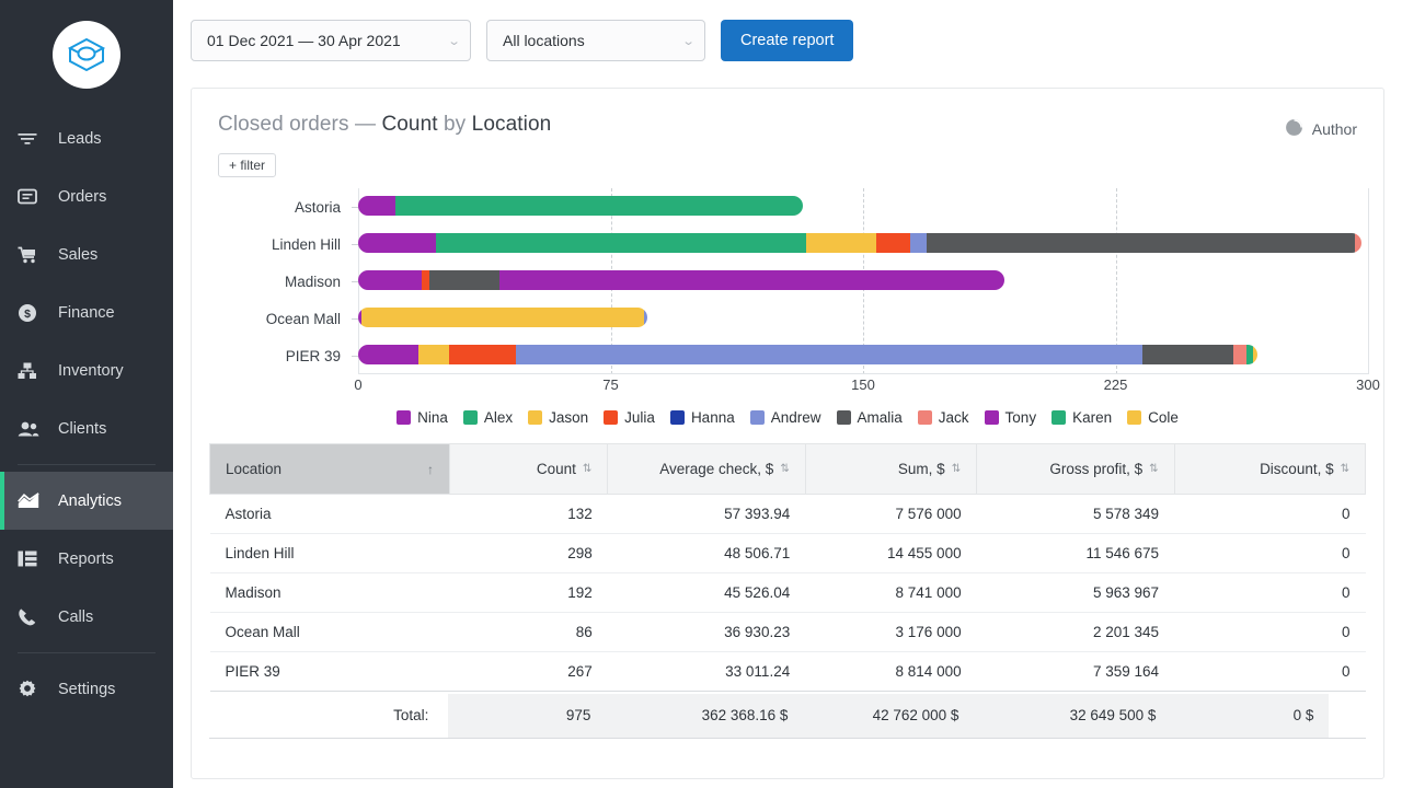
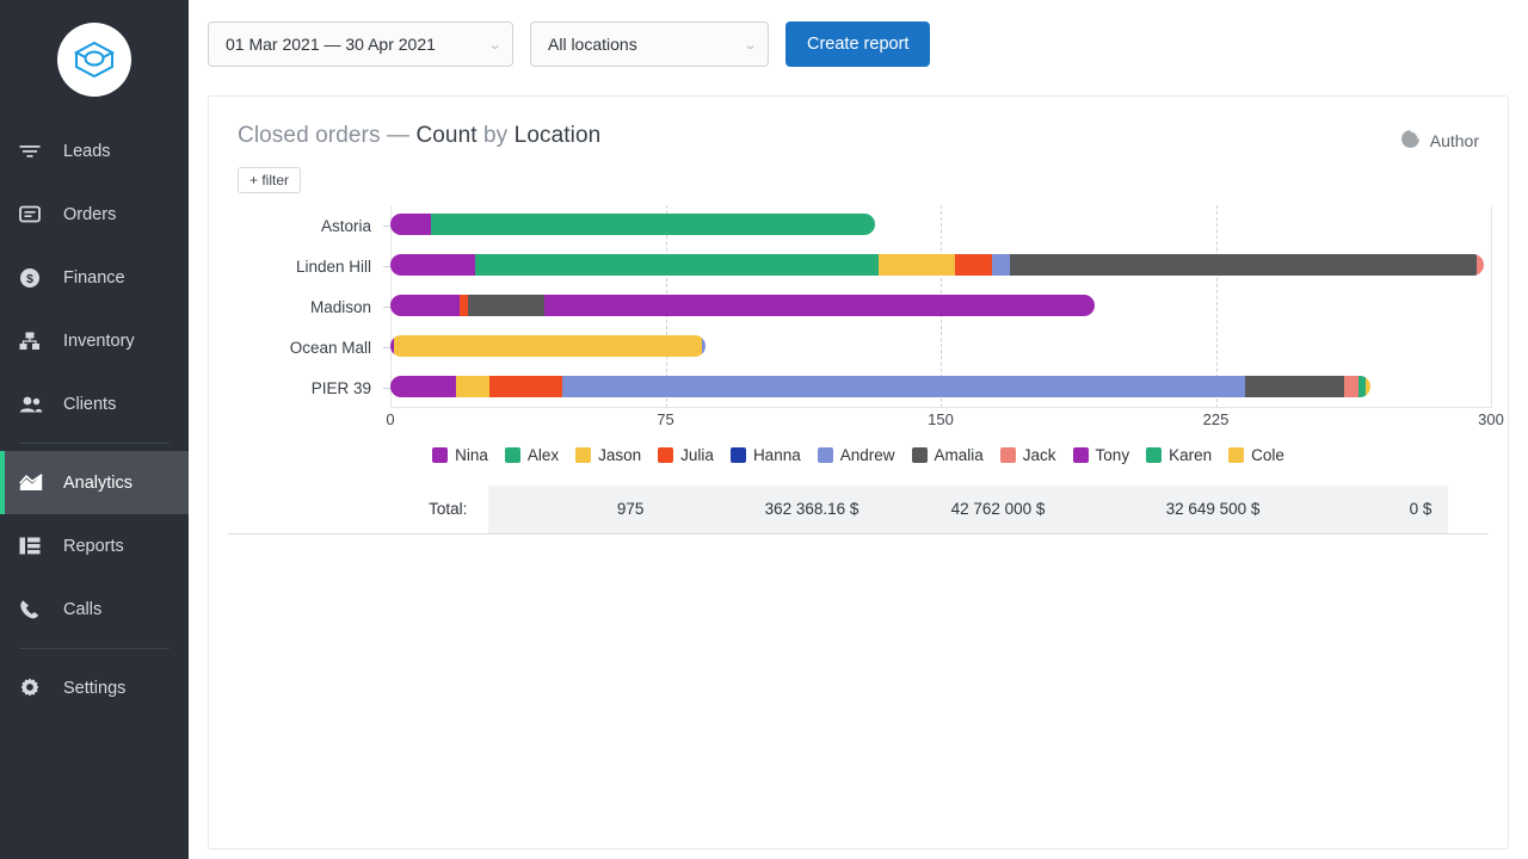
  Leads
  Orders
- Sales
  $
  Finance
  Inventory
  Clients
  Analytics
  Reports
  Calls
  Settings
- 01 Dec 2021 — 30 Apr 2021
+ 01 Mar 2021 — 30 Apr 2021
  ⌄
  All locations
  ⌄
  Create report
  Closed orders — Count by Location
  Author
  + filter
  Astoria
  Linden Hill
  Madison
  Ocean Mall
  PIER 39
  0
  75
  150
  225
  300
  Nina
  Alex
  Jason
  Julia
  Hanna
  Andrew
  Amalia
  Jack
  Tony
  Karen
  Cole
- Location ↑	Count ⇅	Average check, $ ⇅	Sum, $ ⇅	Gross profit, $ ⇅	Discount, $ ⇅
- Astoria	132	57 393.94	7 576 000	5 578 349	0
- Linden Hill	298	48 506.71	14 455 000	11 546 675	0
- Madison	192	45 526.04	8 741 000	5 963 967	0
- Ocean Mall	86	36 930.23	3 176 000	2 201 345	0
- PIER 39	267	33 011.24	8 814 000	7 359 164	0
  Total:	975	362 368.16 $	42 762 000 $	32 649 500 $	0 $
